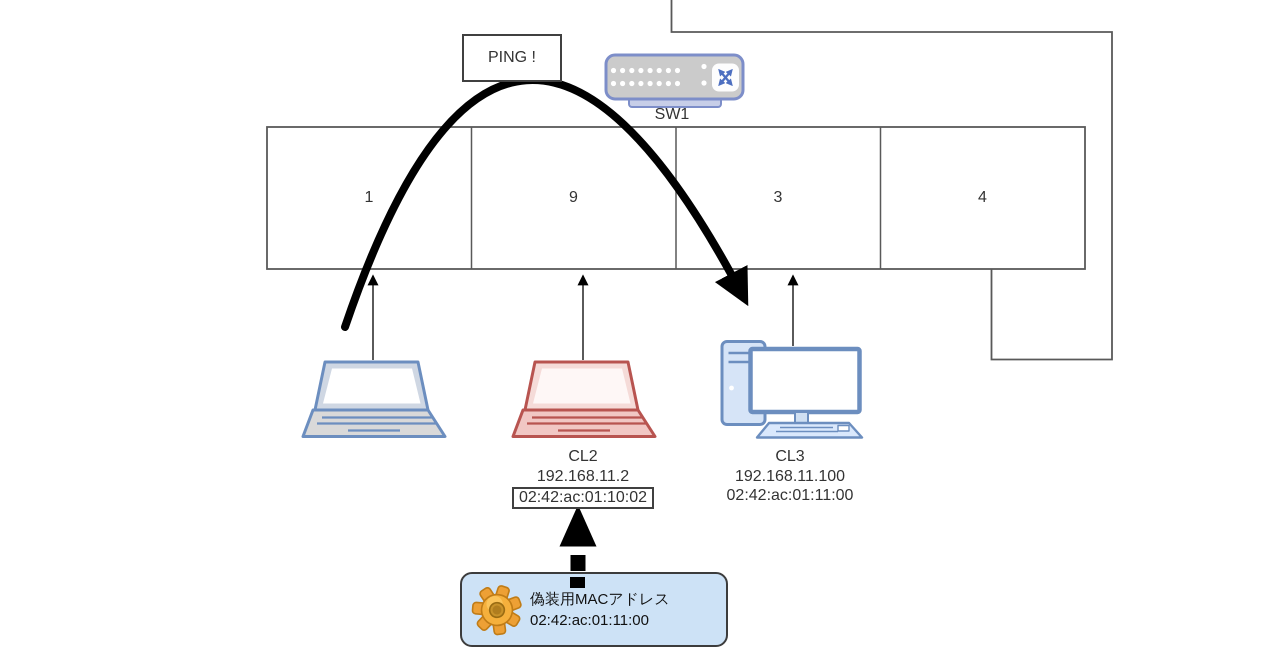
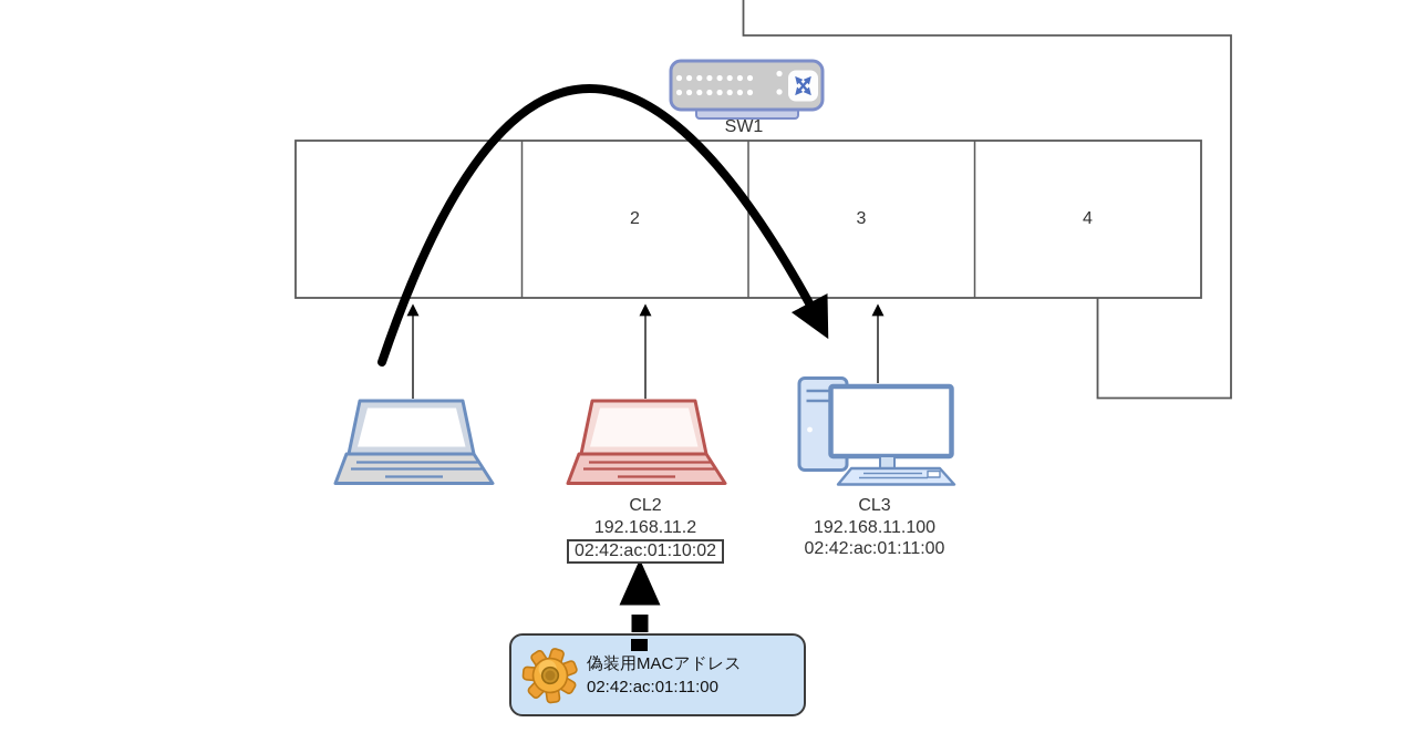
- PING !
- 1
- 9
+ 2
  3
  4
  SW1
  CL2
  192.168.11.2
  02:42:ac:01:10:02
  CL3
  192.168.11.100
  02:42:ac:01:11:00
  偽装用MACアドレス
  02:42:ac:01:11:00
